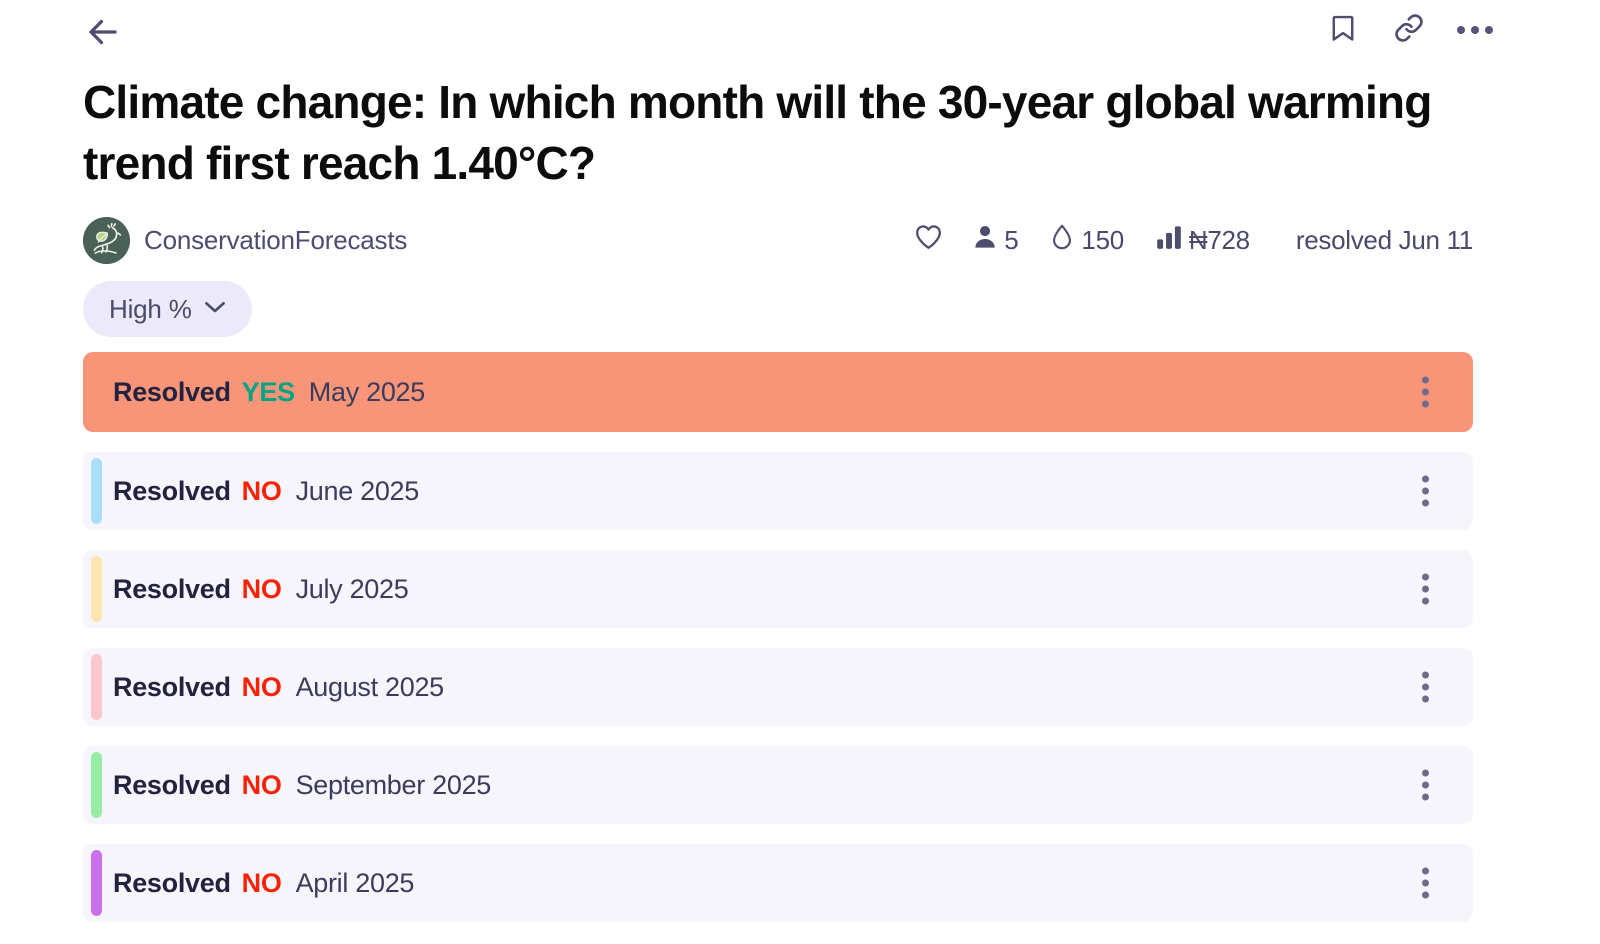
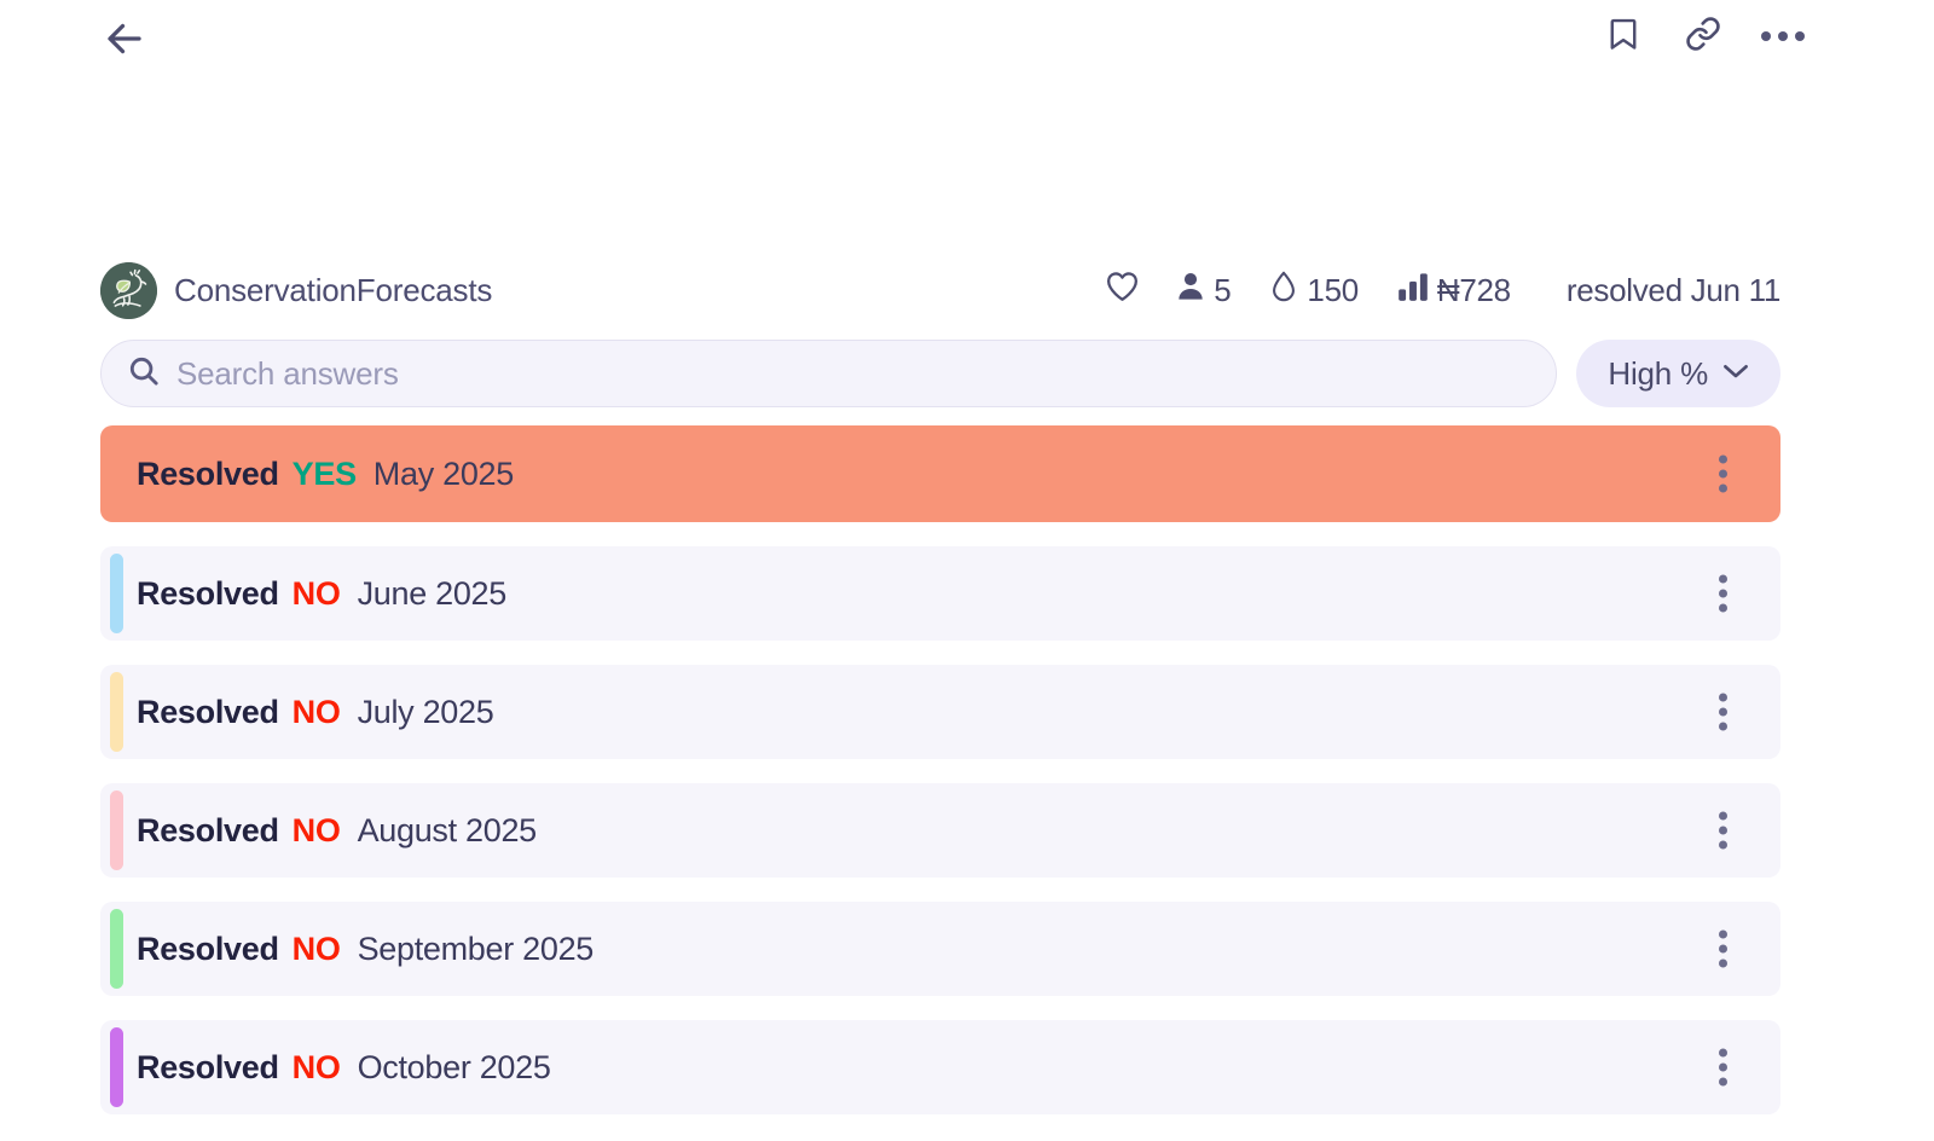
- Climate change: In which month will the 30-year global warming trend first reach 1.40°C?
  ConservationForecasts
  5
  150
  ₦728
  resolved Jun 11
+ Search answers
  High %
  Resolved
  YES
  May 2025
  Resolved
  NO
  June 2025
  Resolved
  NO
  July 2025
  Resolved
  NO
  August 2025
  Resolved
  NO
  September 2025
  Resolved
  NO
- April 2025
+ October 2025
